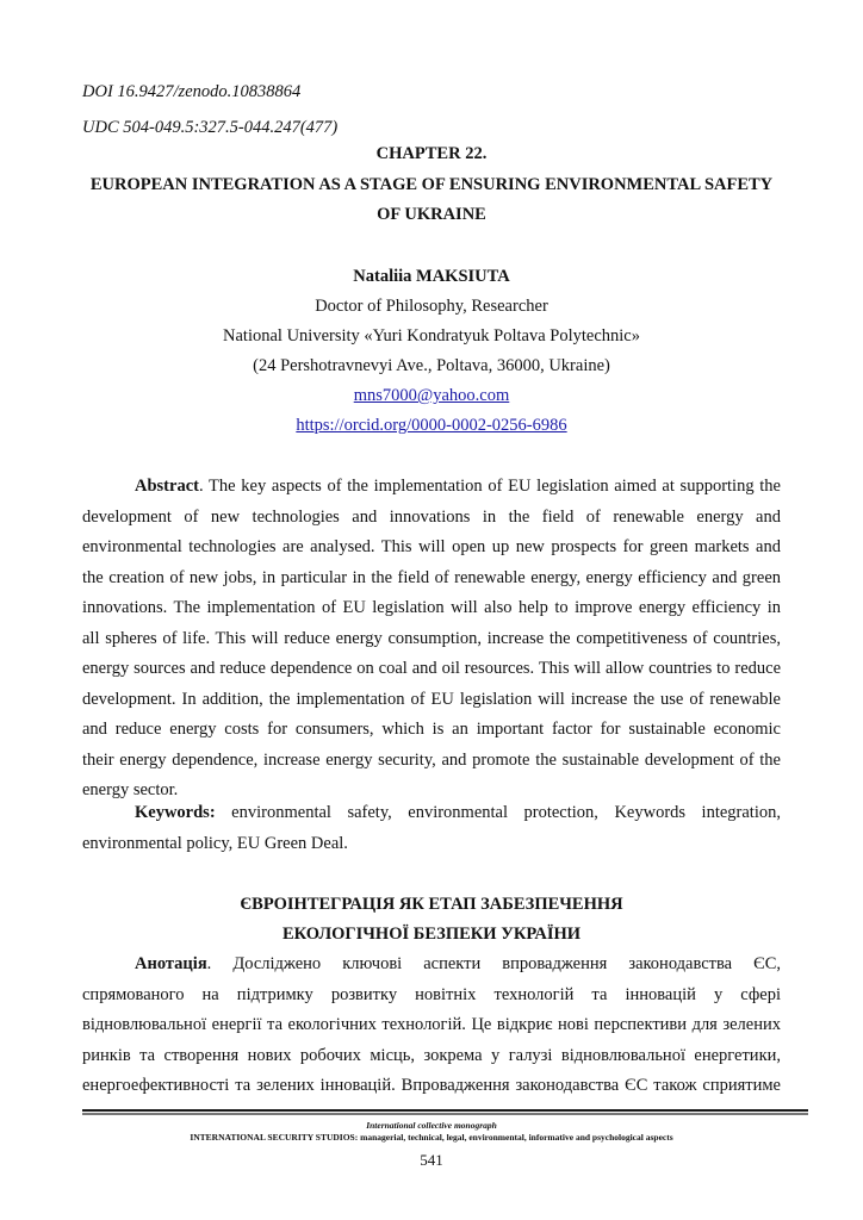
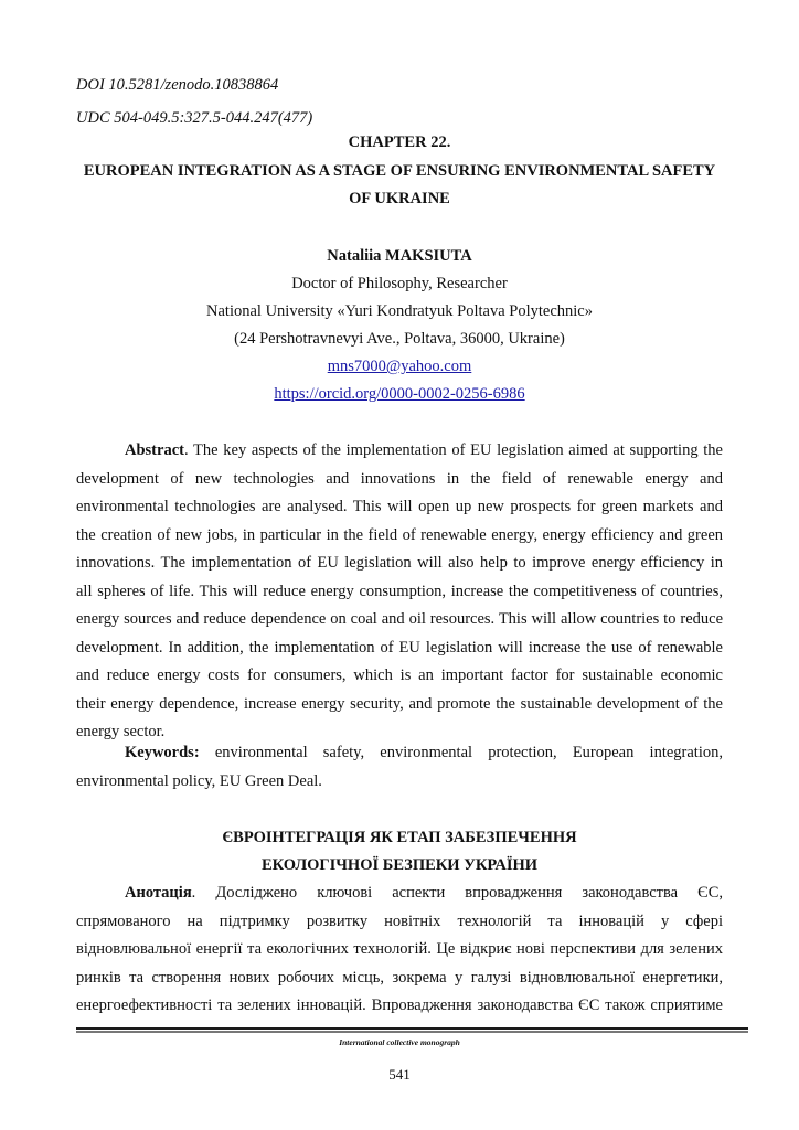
- DOI 16.9427/zenodo.10838864
+ DOI 10.5281/zenodo.10838864
  UDC 504-049.5:327.5-044.247(477)
  CHAPTER 22.
  EUROPEAN INTEGRATION AS A STAGE OF ENSURING ENVIRONMENTAL SAFETY
  OF UKRAINE
  Nataliia MAKSIUTA
  Doctor of Philosophy, Researcher
  National University «Yuri Kondratyuk Poltava Polytechnic»
  (24 Pershotravnevyi Ave., Poltava, 36000, Ukraine)
  mns7000@yahoo.com
  https://orcid.org/0000-0002-0256-6986
  Abstract. The key aspects of the implementation of EU legislation aimed at supporting the
  development of new technologies and innovations in the field of renewable energy and
  environmental technologies are analysed. This will open up new prospects for green markets and
  the creation of new jobs, in particular in the field of renewable energy, energy efficiency and green
  innovations. The implementation of EU legislation will also help to improve energy efficiency in
  all spheres of life. This will reduce energy consumption, increase the competitiveness of countries,
  energy sources and reduce dependence on coal and oil resources. This will allow countries to reduce
  development. In addition, the implementation of EU legislation will increase the use of renewable
  and reduce energy costs for consumers, which is an important factor for sustainable economic
  their energy dependence, increase energy security, and promote the sustainable development of the
  energy sector.
- Keywords: environmental safety, environmental protection, Keywords integration,
+ Keywords: environmental safety, environmental protection, European integration,
  environmental policy, EU Green Deal.
  ЄВРОІНТЕГРАЦІЯ ЯК ЕТАП ЗАБЕЗПЕЧЕННЯ
  ЕКОЛОГІЧНОЇ БЕЗПЕКИ УКРАЇНИ
  Анотація. Досліджено ключові аспекти впровадження законодавства ЄС,
  спрямованого на підтримку розвитку новітніх технологій та інновацій у сфері
  відновлювальної енергії та екологічних технологій. Це відкриє нові перспективи для зелених
  ринків та створення нових робочих місць, зокрема у галузі відновлювальної енергетики,
  енергоефективності та зелених інновацій. Впровадження законодавства ЄС також сприятиме
  International collective monograph
- INTERNATIONAL SECURITY STUDIOS: managerial, technical, legal, environmental, informative and psychological aspects
  541
